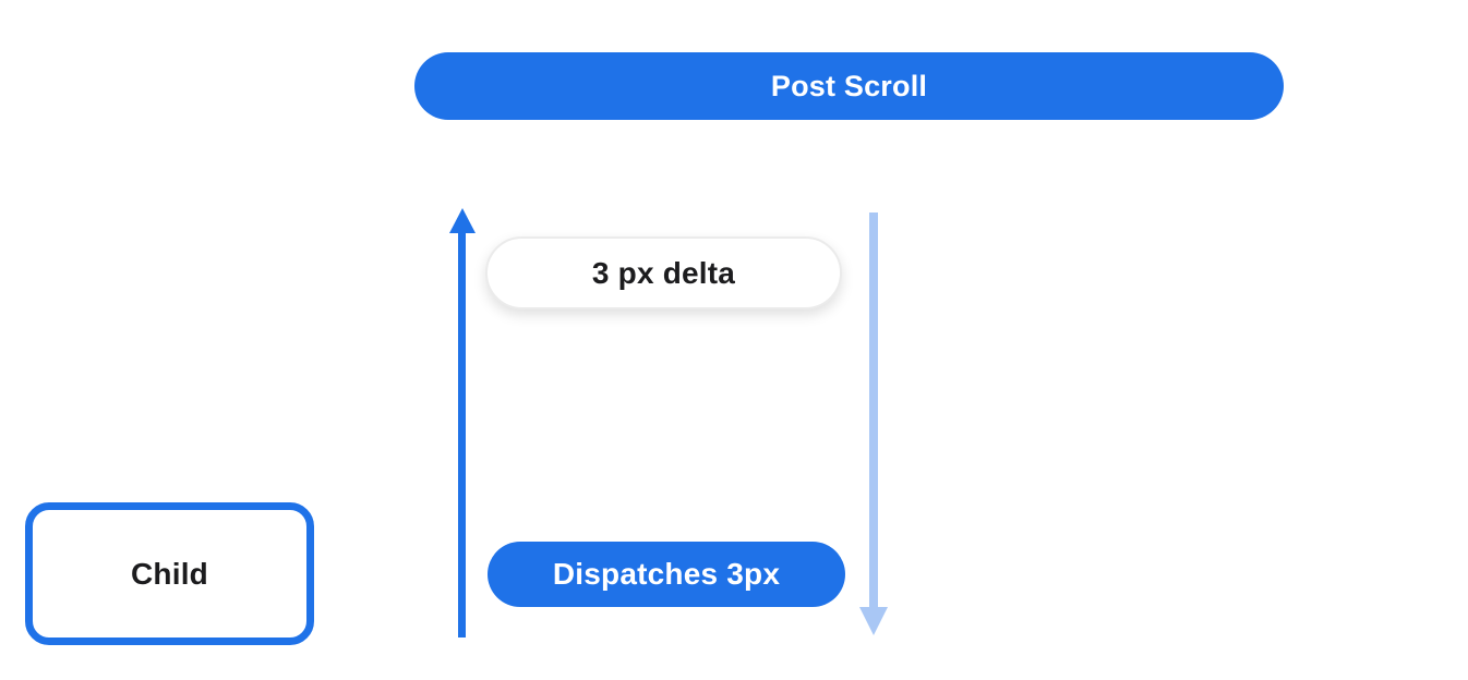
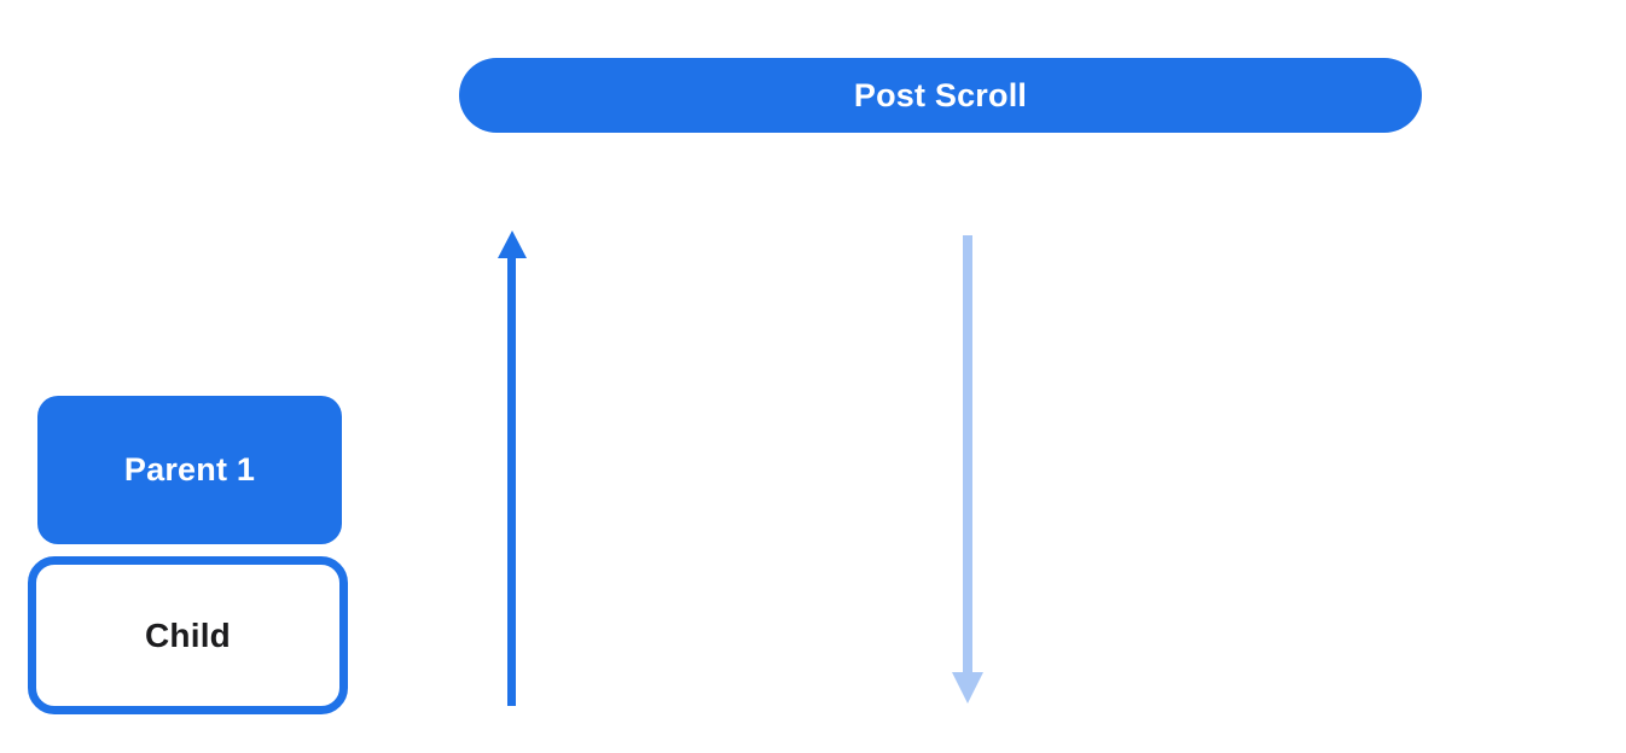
  Post Scroll
+ Parent 1
  Child
- 3 px delta
- Dispatches 3px
